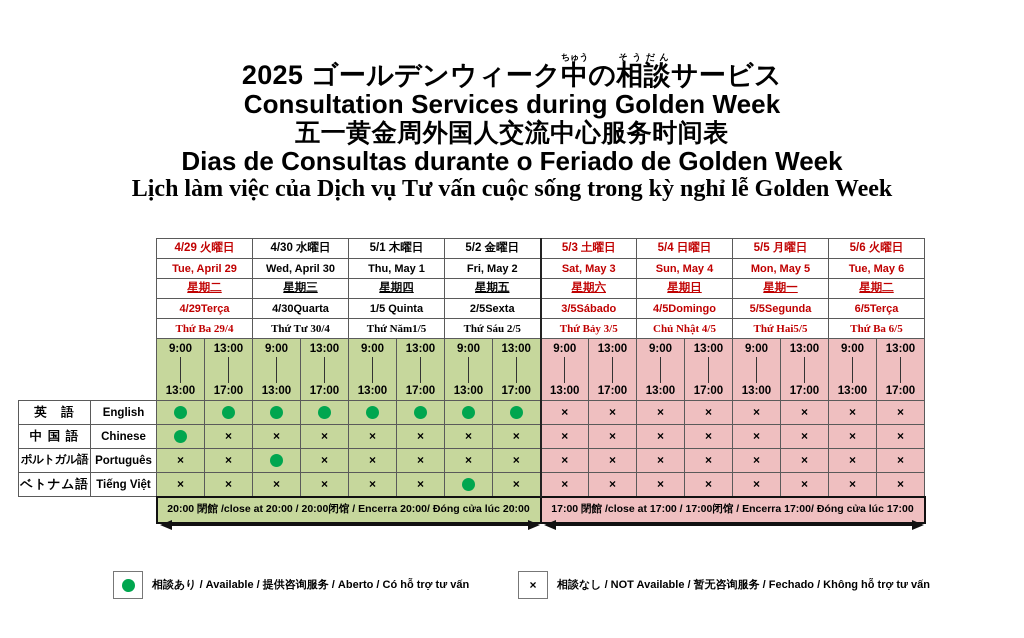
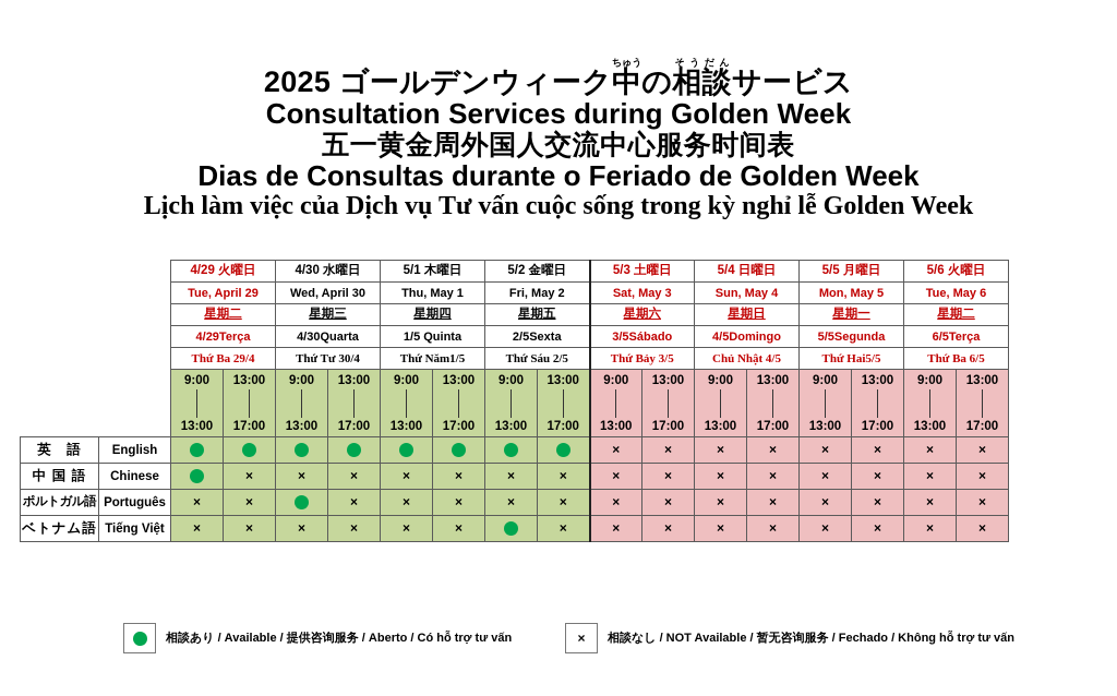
  2025 ゴールデンウィーク中ちゅうの相談そうだんサービス
  Consultation Services during Golden Week
  五一黄金周外国人交流中心服务时间表
  Dias de Consultas durante o Feriado de Golden Week
  Lịch làm việc của Dịch vụ Tư vấn cuộc sống trong kỳ nghỉ lễ Golden Week
  		4/29 火曜日	4/30 水曜日	5/1 木曜日	5/2 金曜日	5/3 土曜日	5/4 日曜日	5/5 月曜日	5/6 火曜日
  		Tue, April 29	Wed, April 30	Thu, May 1	Fri, May 2	Sat, May 3	Sun, May 4	Mon, May 5	Tue, May 6
  		星期二	星期三	星期四	星期五	星期六	星期日	星期一	星期二
  		4/29Terça	4/30Quarta	1/5 Quinta	2/5Sexta	3/5Sábado	4/5Domingo	5/5Segunda	6/5Terça
  		Thứ Ba 29/4	Thứ Tư 30/4	Thứ Năm1/5	Thứ Sáu 2/5	Thứ Bảy 3/5	Chủ Nhật 4/5	Thứ Hai5/5	Thứ Ba 6/5
  		9:0013:00	13:0017:00	9:0013:00	13:0017:00	9:0013:00	13:0017:00	9:0013:00	13:0017:00	9:0013:00	13:0017:00	9:0013:00	13:0017:00	9:0013:00	13:0017:00	9:0013:00	13:0017:00
  英 語	English									×	×	×	×	×	×	×	×
  中 国 語	Chinese		×	×	×	×	×	×	×	×	×	×	×	×	×	×	×
  ポルトガル語	Português	×	×		×	×	×	×	×	×	×	×	×	×	×	×	×
  ベトナム語	Tiếng Việt	×	×	×	×	×	×		×	×	×	×	×	×	×	×	×
- 		20:00 閉館 /close at 20:00 / 20:00闭馆 / Encerra 20:00/ Đóng cửa lúc 20:00	17:00 閉館 /close at 17:00 / 17:00闭馆 / Encerra 17:00/ Đóng cửa lúc 17:00
  相談あり / Available / 提供咨询服务 / Aberto / Có hỗ trợ tư vấn
  ×
  相談なし / NOT Available / 暂无咨询服务 / Fechado / Không hỗ trợ tư vấn
